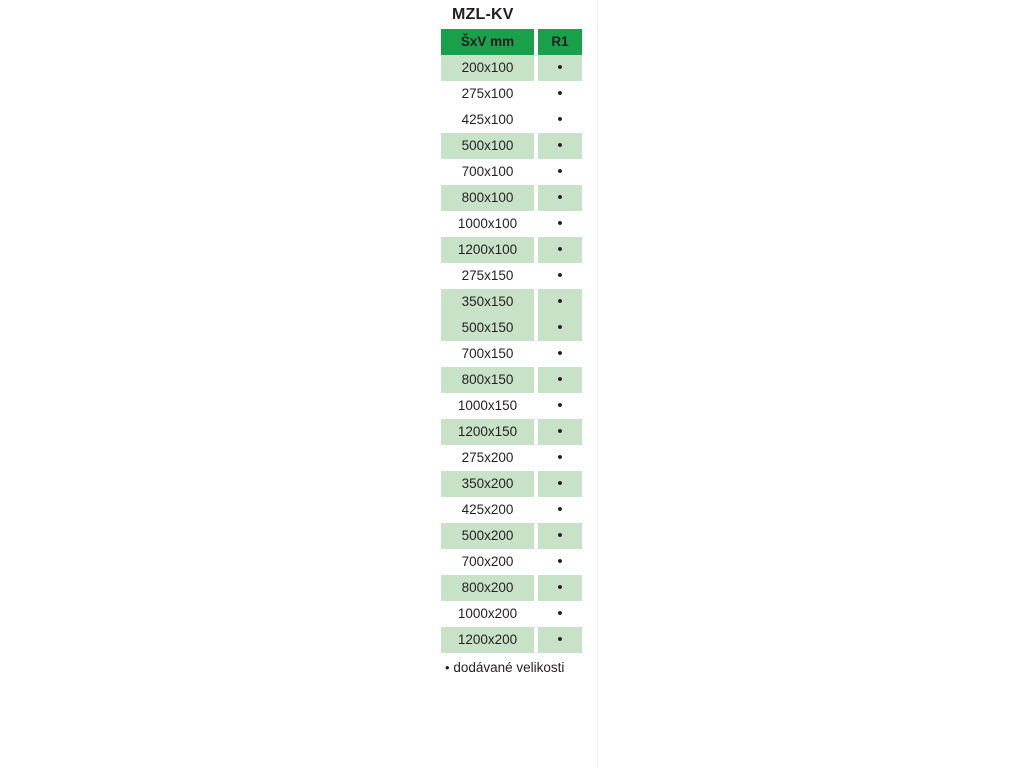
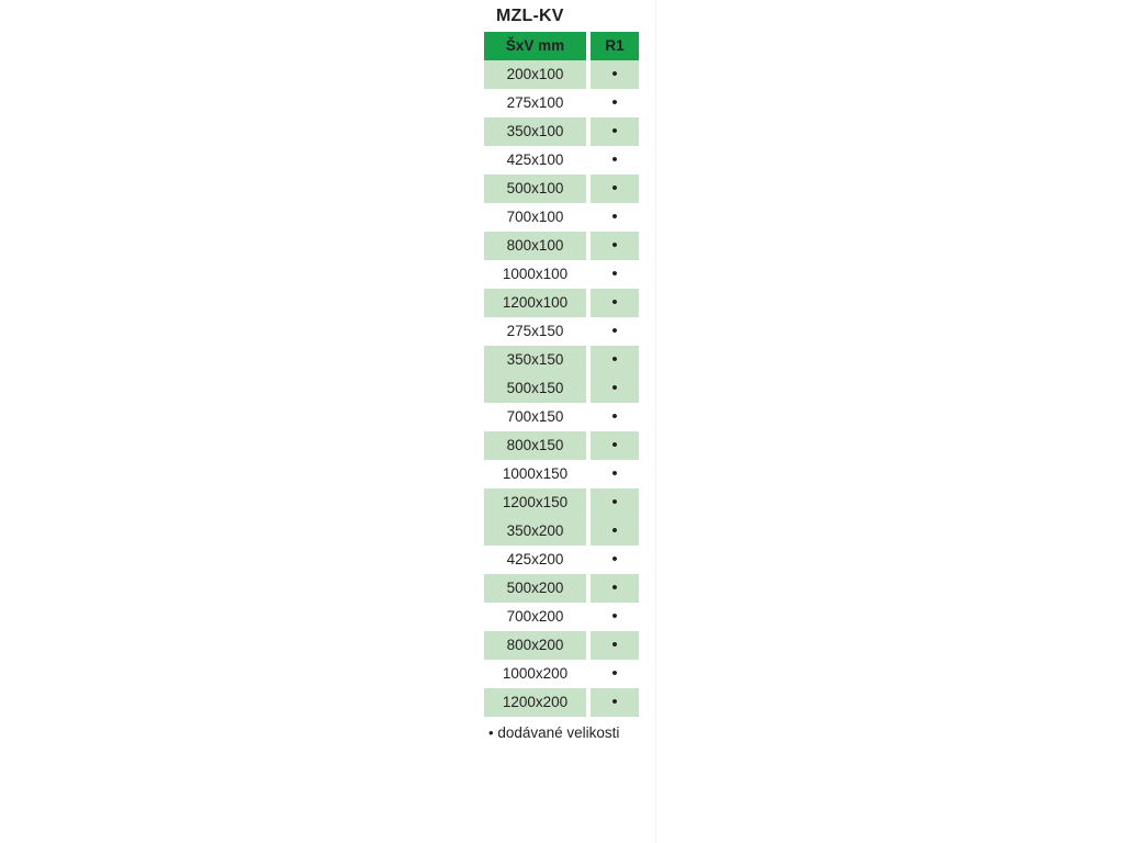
  MZL-KV
  ŠxV mm	R1
  200x100	•
  275x100	•
+ 350x100	•
  425x100	•
  500x100	•
  700x100	•
  800x100	•
  1000x100	•
  1200x100	•
  275x150	•
  350x150	•
  500x150	•
  700x150	•
  800x150	•
  1000x150	•
  1200x150	•
- 275x200	•
  350x200	•
  425x200	•
  500x200	•
  700x200	•
  800x200	•
  1000x200	•
  1200x200	•
  • dodávané velikosti
